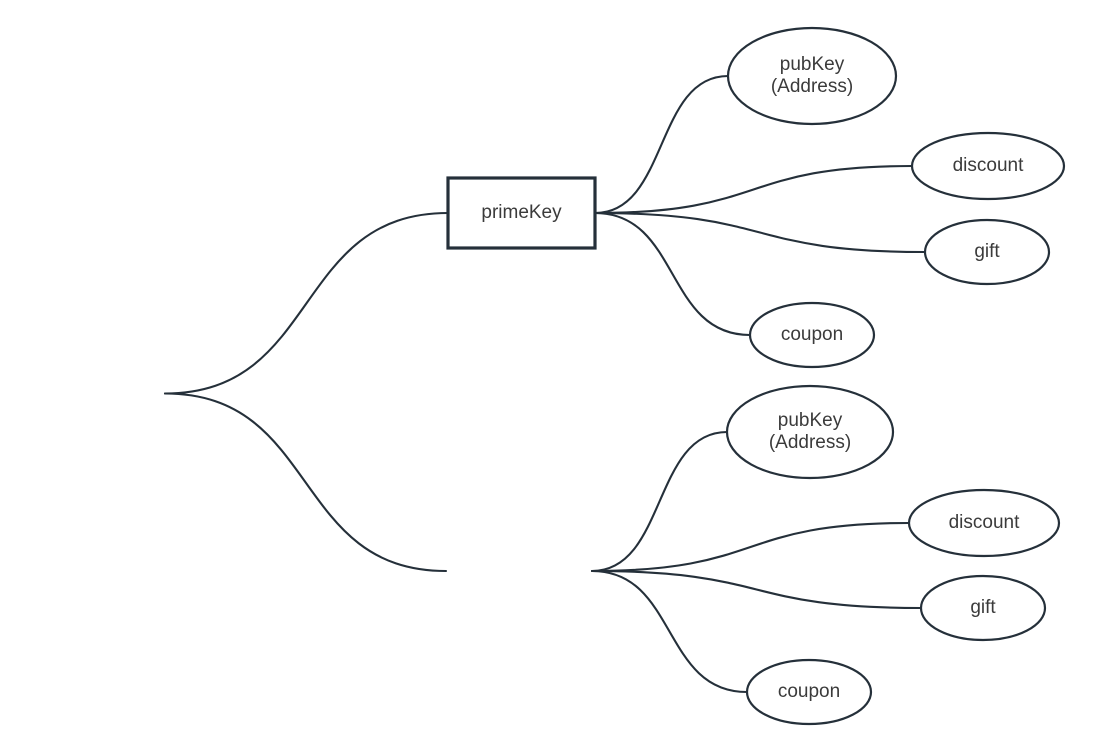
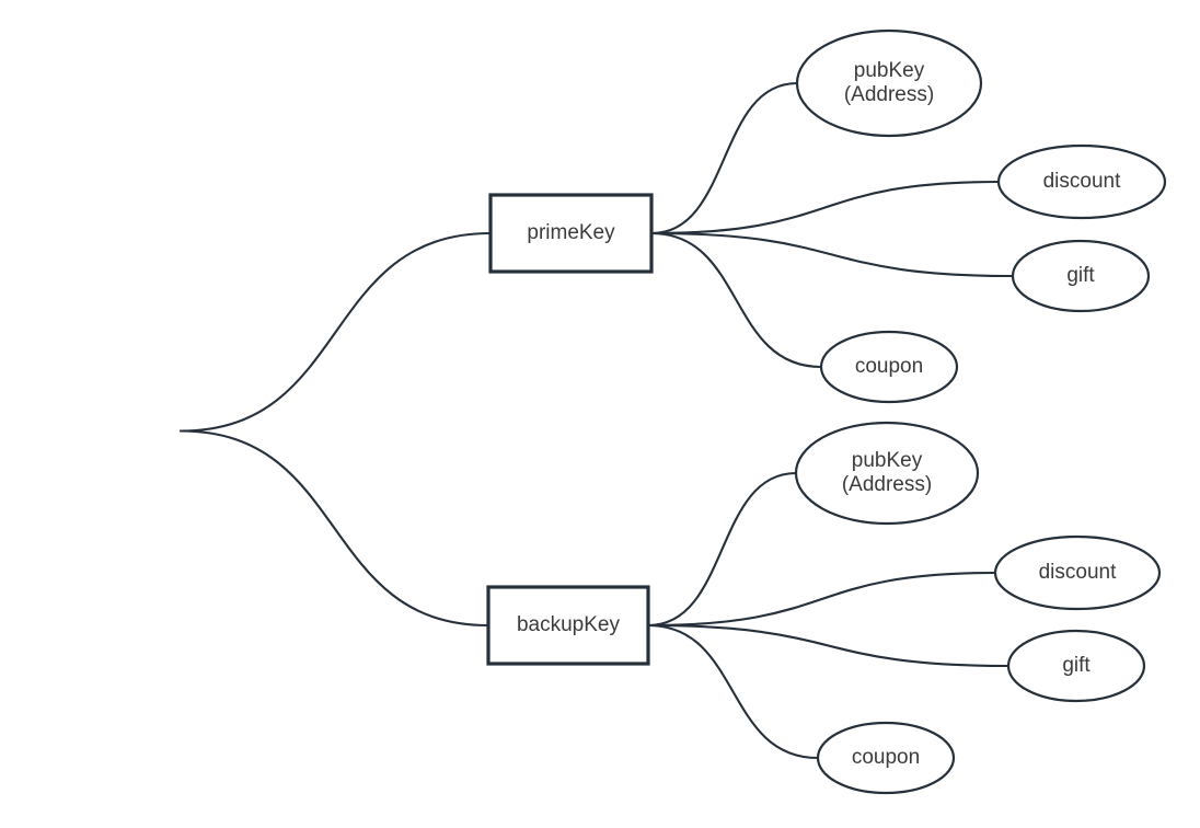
  primeKey
+ backupKey
  pubKey (Address)
  discount
  gift
  coupon
  pubKey (Address)
  discount
  gift
  coupon
